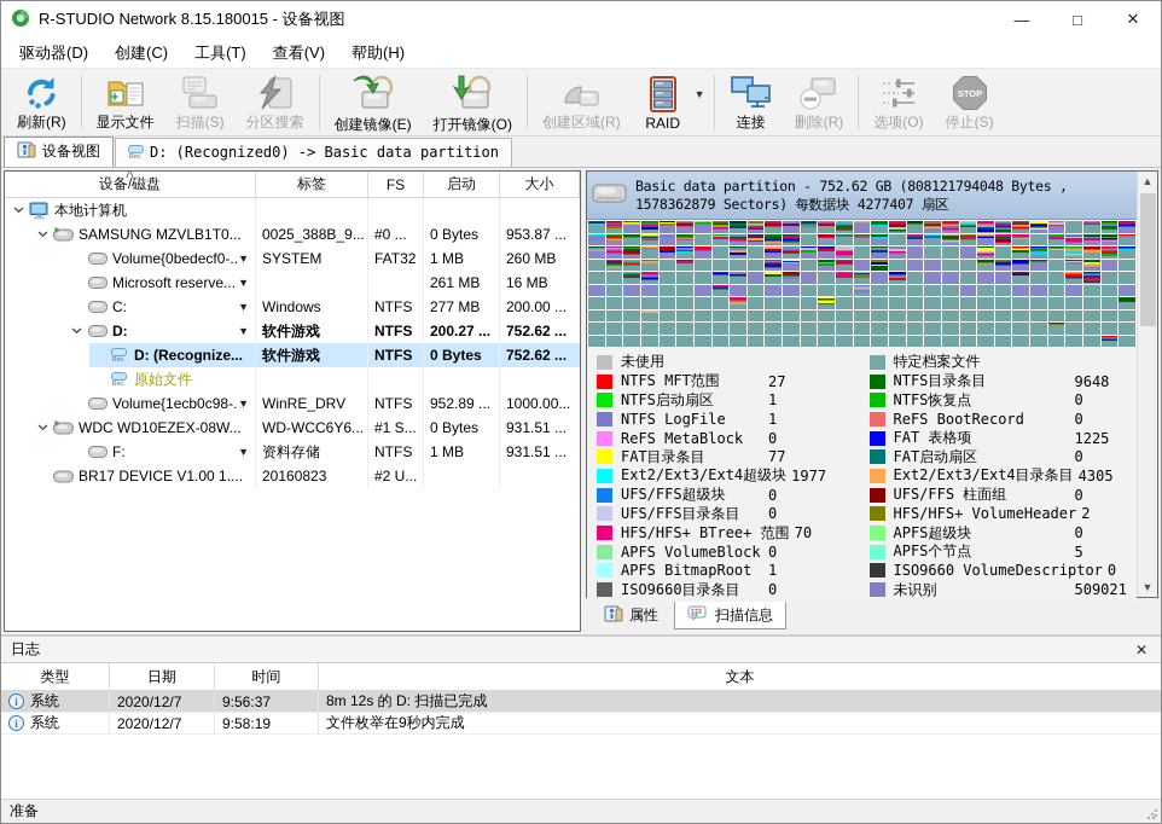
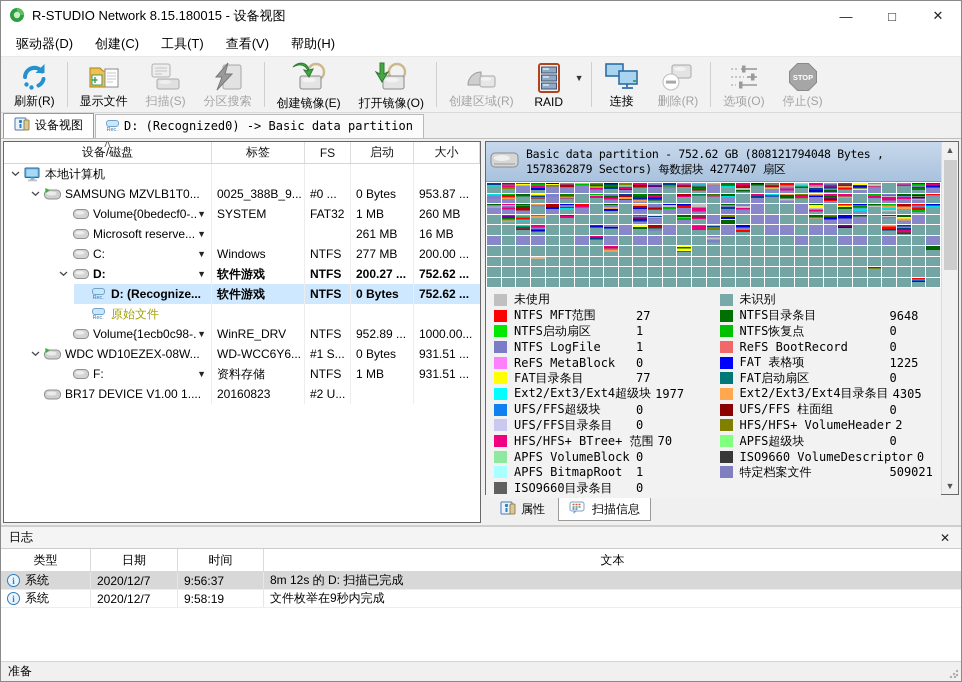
  R-STUDIO Network 8.15.180015 - 设备视图
  —
  □
  ✕
  驱动器(D)
  创建(C)
  工具(T)
  查看(V)
  帮助(H)
  刷新(R)
  显示文件
  扫描(S)
  分区搜索
  创建镜像(E)
  打开镜像(O)
  创建区域(R)
  RAID
  ▼
  连接
  删除(R)
  选项(O)
  STOP
  停止(S)
  设备视图
  D: (Recognized0) -> Basic data partition
  设备/磁盘
  ᐱ
  标签
  FS
  启动
  大小
  本地计算机
  SAMSUNG MZVLB1T0...
  0025_388B_9...
  #0 ...
  0 Bytes
  953.87 ...
  Volume{0bedecf0-..
  ▼
  SYSTEM
  FAT32
  1 MB
  260 MB
  Microsoft reserve...
  ▼
  261 MB
  16 MB
  C:
  ▼
  Windows
  NTFS
  277 MB
  200.00 ...
  D:
  ▼
  软件游戏
  NTFS
  200.27 ...
  752.62 ...
  D: (Recognize...
  软件游戏
  NTFS
  0 Bytes
  752.62 ...
  原始文件
  Volume{1ecb0c98-.
  ▼
  WinRE_DRV
  NTFS
  952.89 ...
  1000.00...
  WDC WD10EZEX-08W...
  WD-WCC6Y6...
  #1 S...
  0 Bytes
  931.51 ...
  F:
  ▼
  资料存储
  NTFS
  1 MB
  931.51 ...
  BR17 DEVICE V1.00 1....
  20160823
  #2 U...
  Basic data partition - 752.62 GB (808121794048 Bytes , 1578362879 Sectors) 每数据块 4277407 扇区
  未使用
  NTFS MFT范围
  27
  NTFS启动扇区
  1
  NTFS LogFile
  1
  ReFS MetaBlock
  0
  FAT目录条目
  77
  Ext2/Ext3/Ext4超级块
  1977
  UFS/FFS超级块
  0
  UFS/FFS目录条目
  0
  HFS/HFS+ BTree+ 范围
  70
  APFS VolumeBlock
  0
  APFS BitmapRoot
  1
  ISO9660目录条目
  0
- 特定档案文件
+ 未识别
  NTFS目录条目
  9648
  NTFS恢复点
  0
  ReFS BootRecord
  0
  FAT 表格项
  1225
  FAT启动扇区
  0
  Ext2/Ext3/Ext4目录条目
  4305
  UFS/FFS 柱面组
  0
  HFS/HFS+ VolumeHeader
  2
  APFS超级块
  0
- APFS个节点
- 5
  ISO9660 VolumeDescriptor
  0
- 未识别
+ 特定档案文件
  509021
  ▲
  ▼
  属性
  扫描信息
  日志
  ✕
  类型
  日期
  时间
  文本
  i
  系统
  2020/12/7
  9:56:37
  8m 12s 的 D: 扫描已完成
  i
  系统
  2020/12/7
  9:58:19
  文件枚举在9秒内完成
  准备
